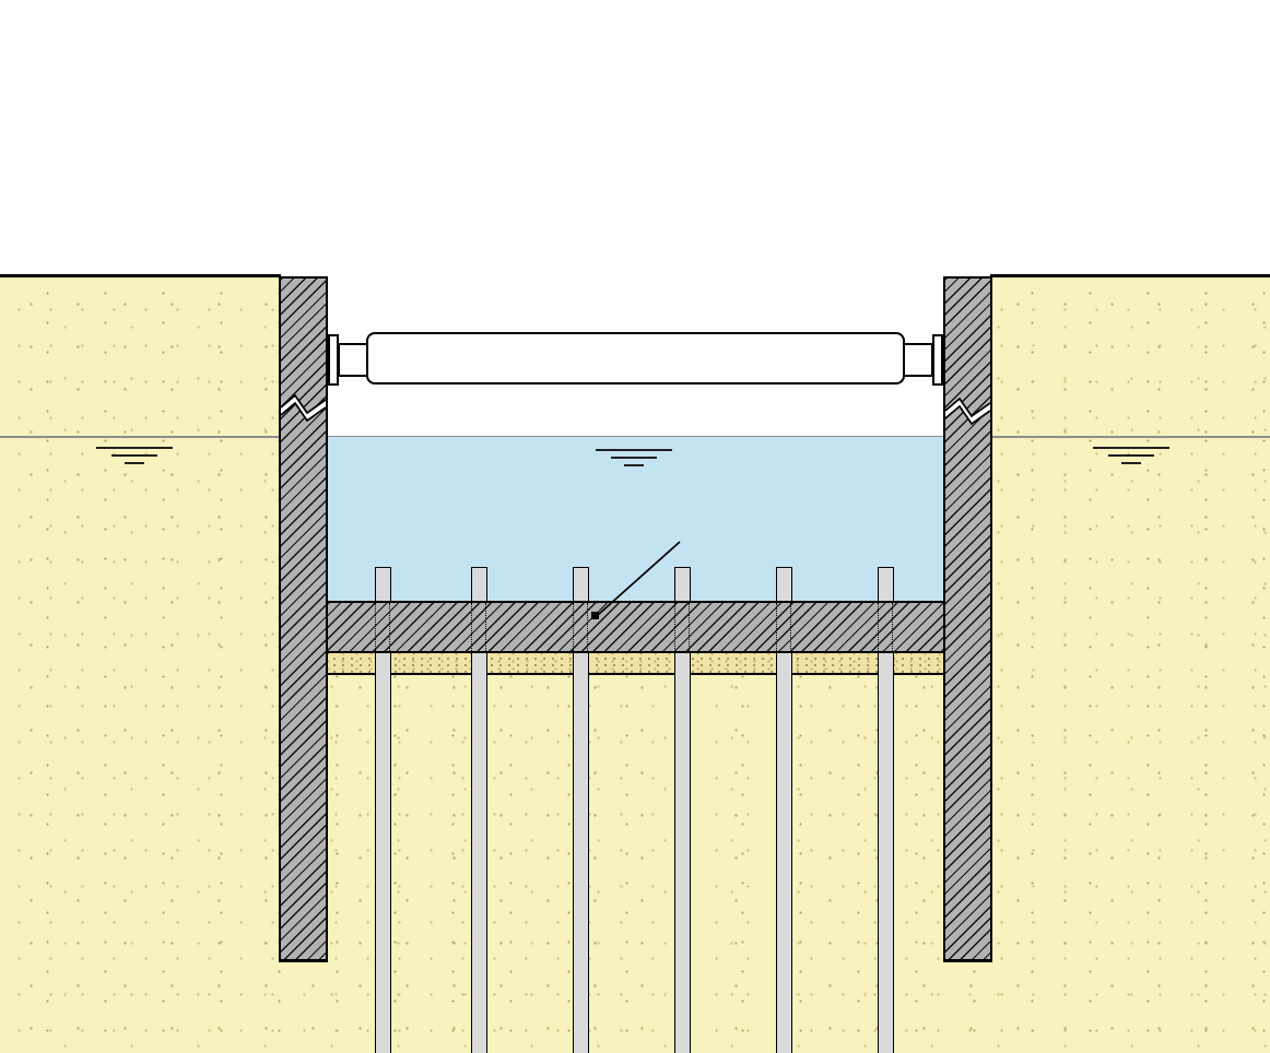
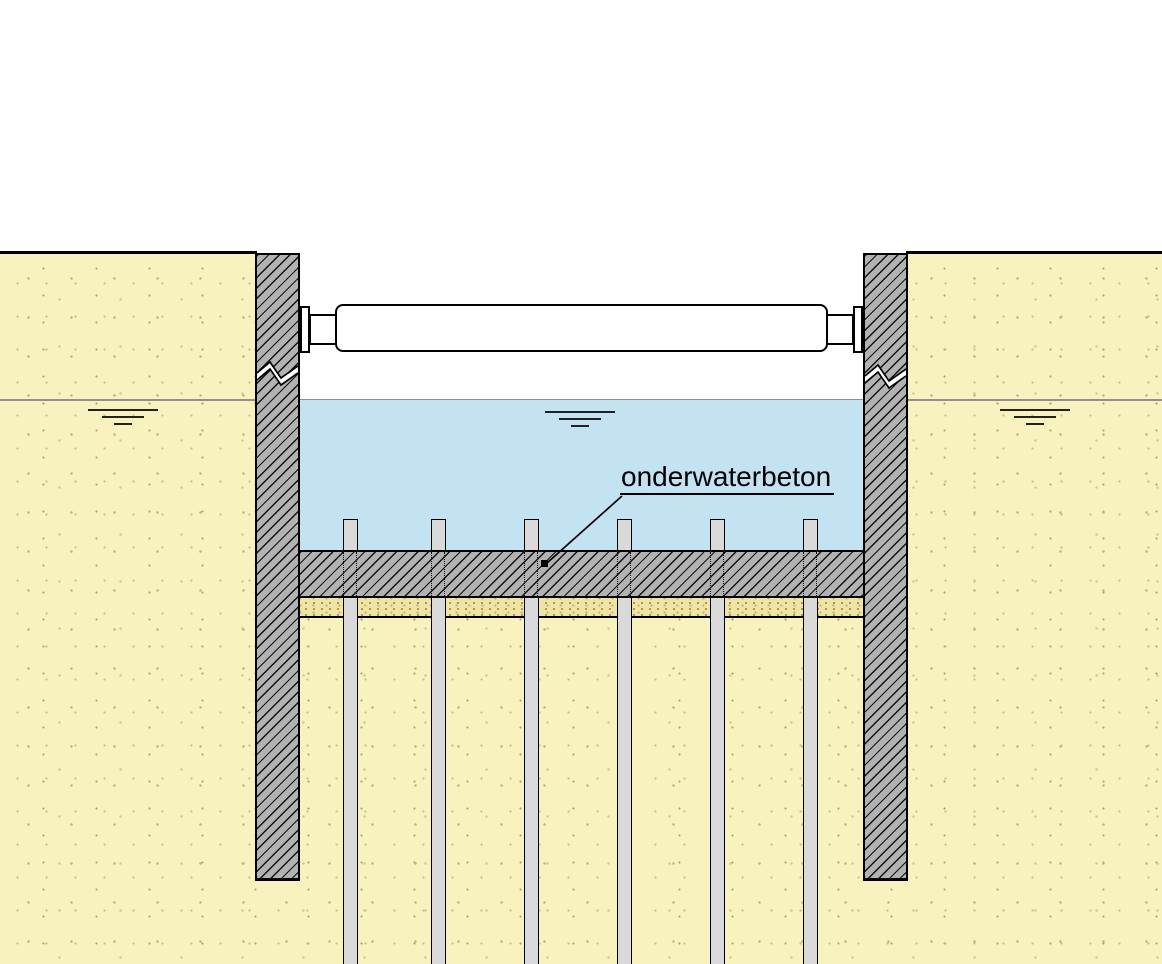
+ onderwaterbeton
